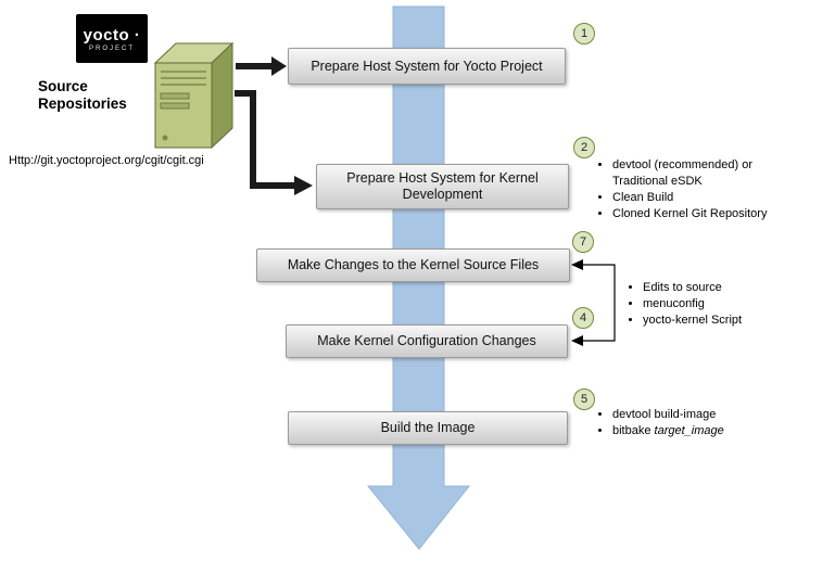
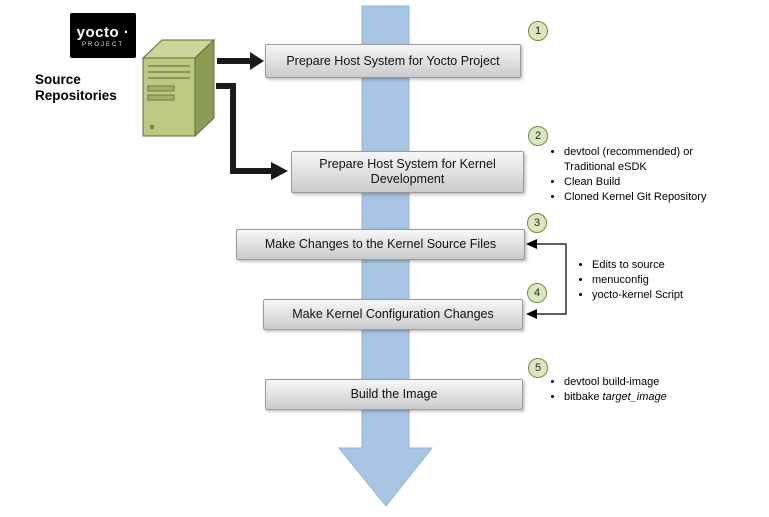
  yocto ·
  Source
  Repositories
- Http://git.yoctoproject.org/cgit/cgit.cgi
  Prepare Host System for Yocto Project
  Prepare Host System for Kernel Development
  Make Changes to the Kernel Source Files
  Make Kernel Configuration Changes
  Build the Image
  1
  2
- 7
+ 3
  4
  5
  devtool (recommended) or Traditional eSDK
  Clean Build
  Cloned Kernel Git Repository
  Edits to source
  menuconfig
  yocto-kernel Script
  devtool build-image
  bitbake target_image
